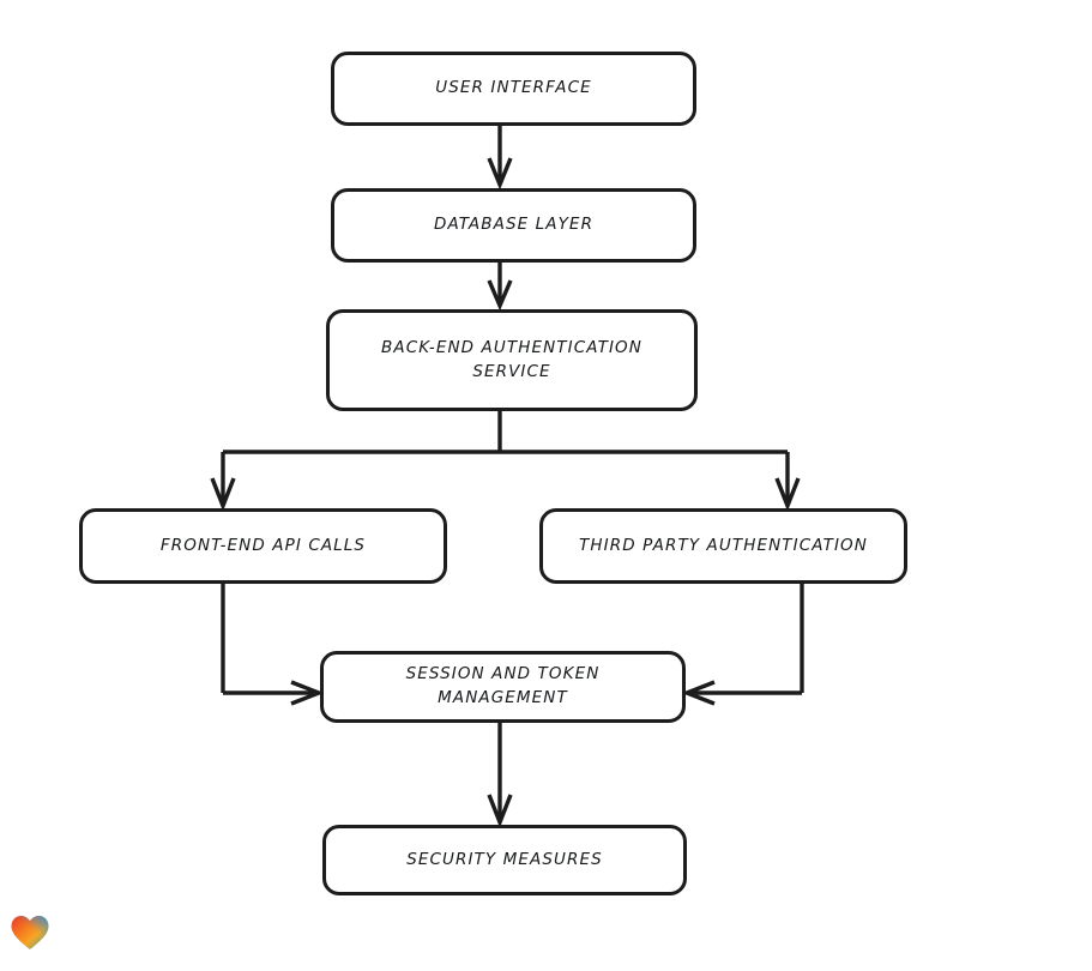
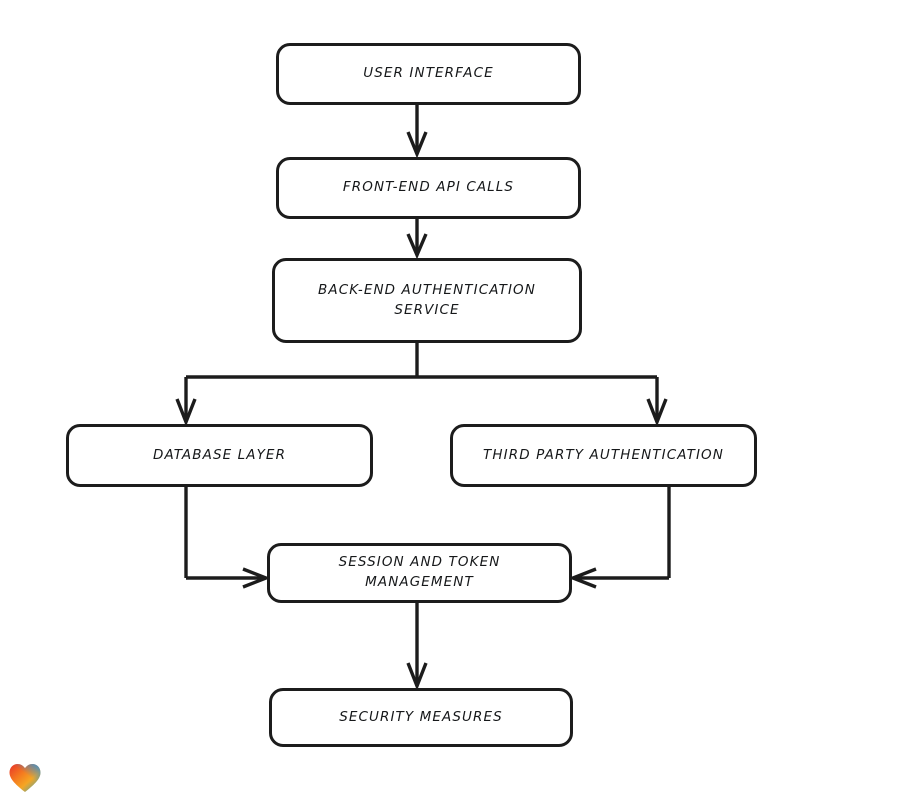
  USER INTERFACE
- DATABASE LAYER
+ FRONT-END API CALLS
  BACK-END AUTHENTICATION
  SERVICE
- FRONT-END API CALLS
+ DATABASE LAYER
  THIRD PARTY AUTHENTICATION
  SESSION AND TOKEN
  MANAGEMENT
  SECURITY MEASURES
